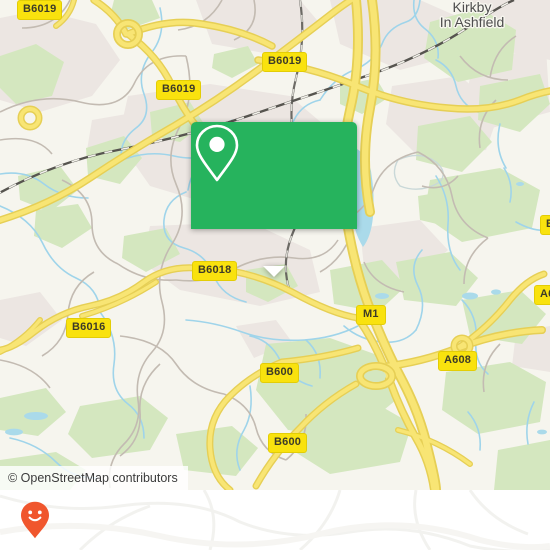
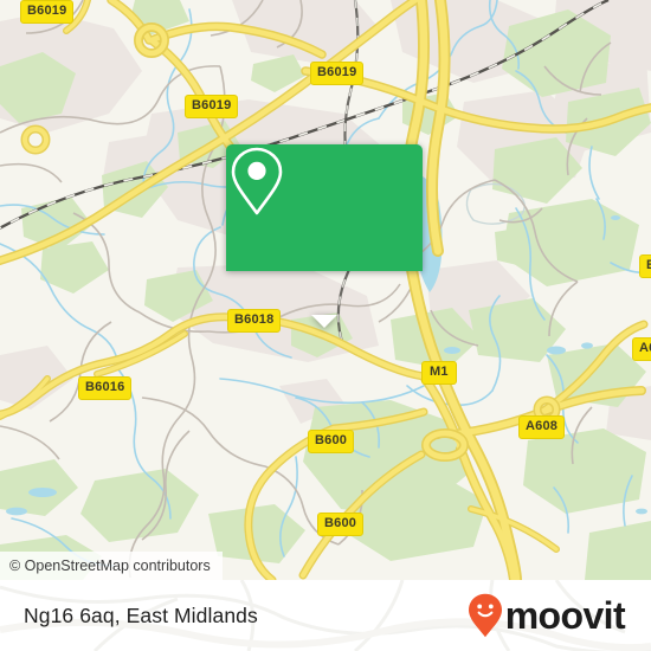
  B6019
  B6019
  B6019
  B6018
  B6016
  B600
  B600
  M1
  A608
- Kirkby
- In Ashfield
  © OpenStreetMap contributors
+ Ng16 6aq, East Midlands
+ moovit
